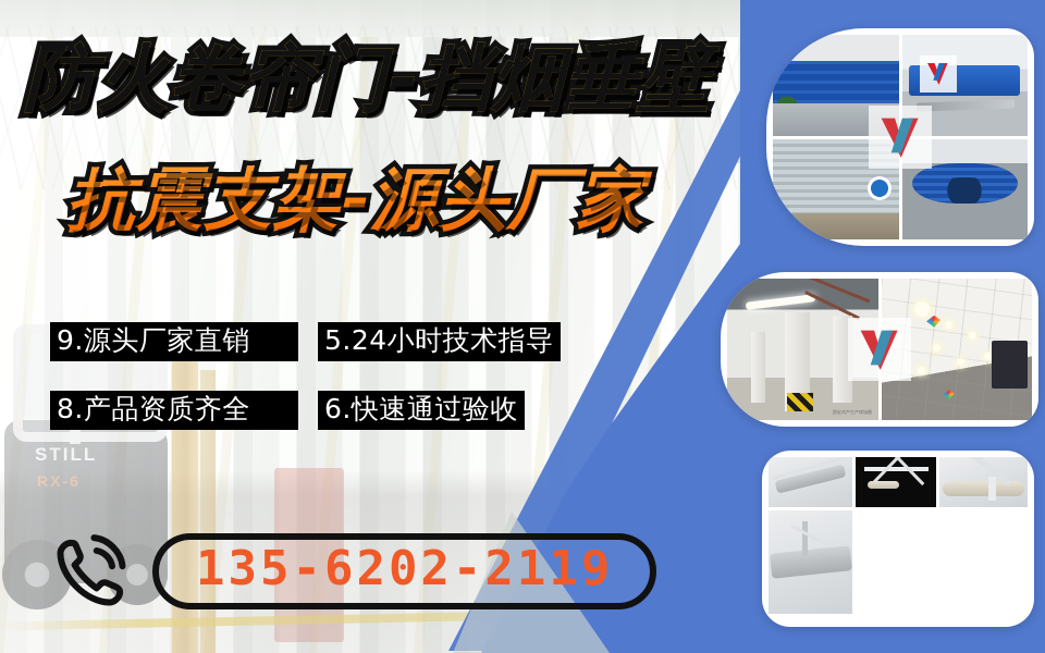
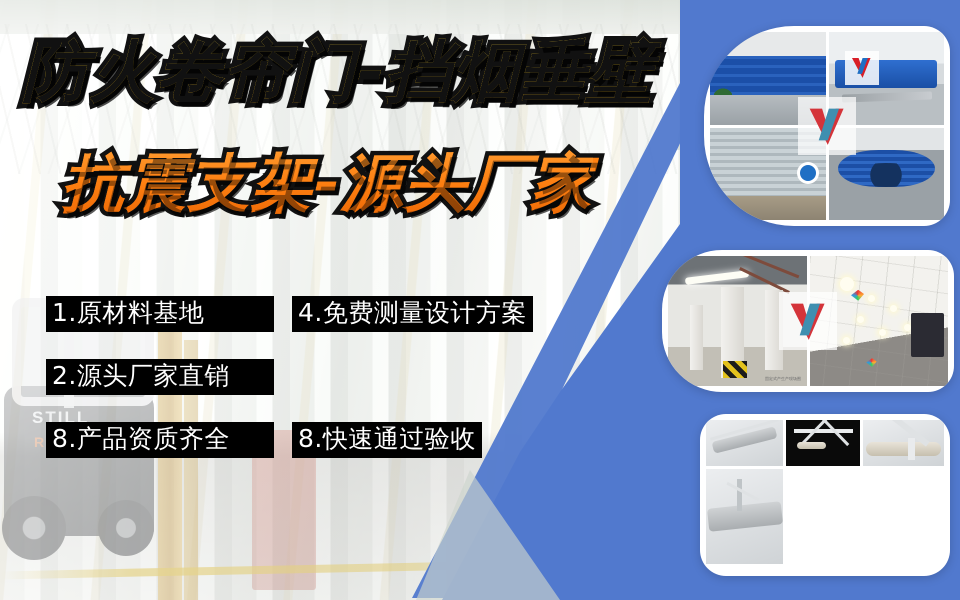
  防火卷帘门-挡烟垂壁
  抗震支架-源头厂家
+ 1.原材料基地
+ 4.免费测量设计方案
- 9.源头厂家直销
+ 2.源头厂家直销
- 5.24小时技术指导
  8.产品资质齐全
- 6.快速通过验收
+ 8.快速通过验收
- 135-6202-2119
